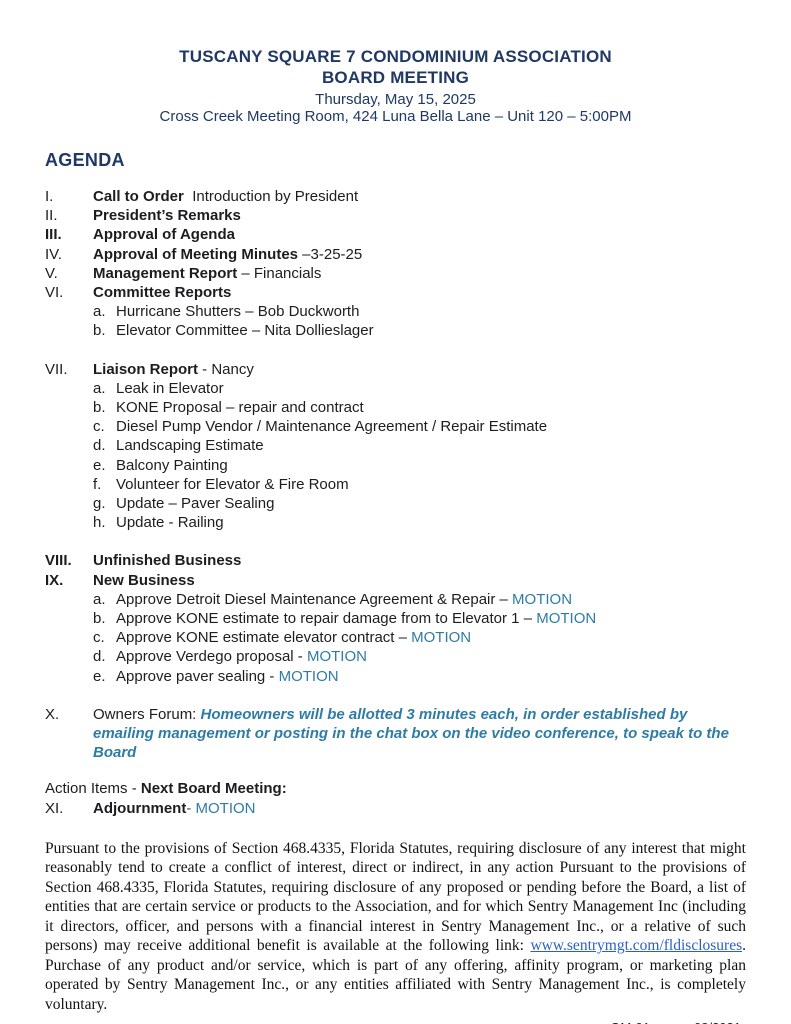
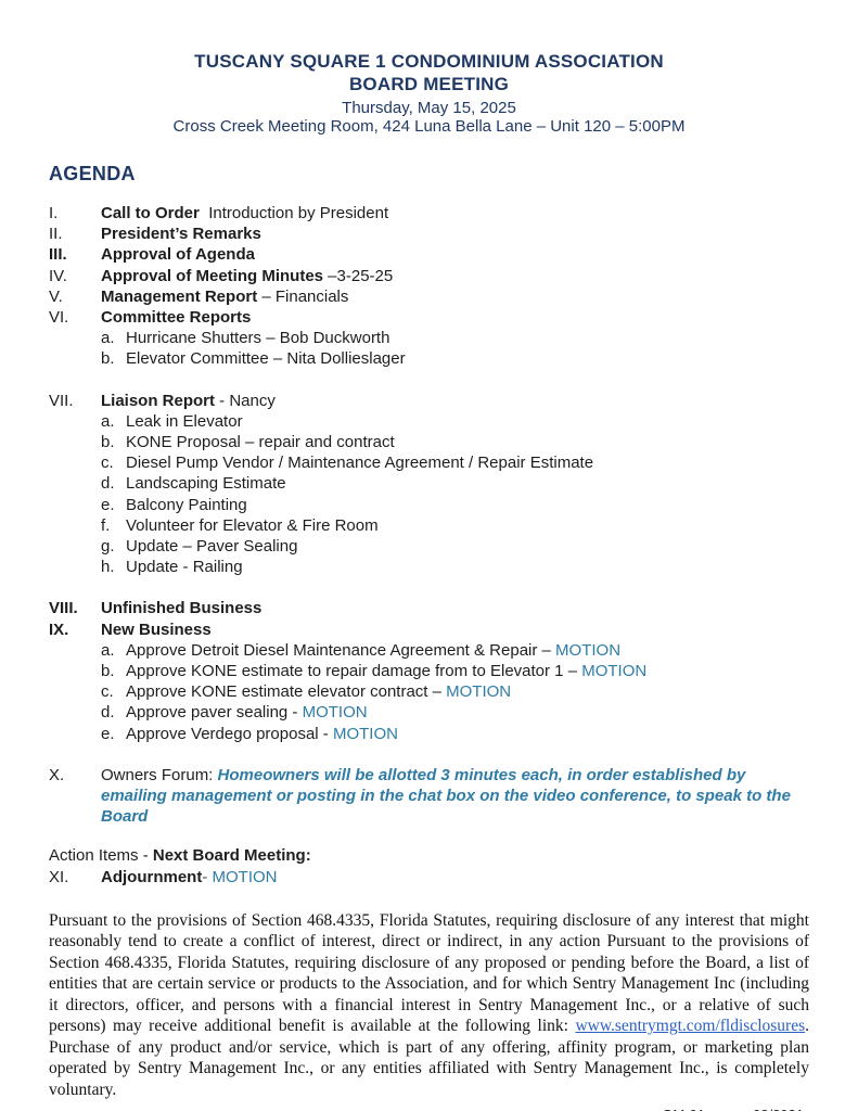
- TUSCANY SQUARE 7 CONDOMINIUM ASSOCIATION
+ TUSCANY SQUARE 1 CONDOMINIUM ASSOCIATION
  BOARD MEETING
  Thursday, May 15, 2025
  Cross Creek Meeting Room, 424 Luna Bella Lane – Unit 120 – 5:00PM
  AGENDA
  I.
  Call to Order Introduction by President
  II.
  President’s Remarks
  III.
  Approval of Agenda
  IV.
  Approval of Meeting Minutes –3-25-25
  V.
  Management Report – Financials
  VI.
  Committee Reports
  a.
  Hurricane Shutters – Bob Duckworth
  b.
  Elevator Committee – Nita Dollieslager
  VII.
  Liaison Report - Nancy
  a.
  Leak in Elevator
  b.
  KONE Proposal – repair and contract
  c.
  Diesel Pump Vendor / Maintenance Agreement / Repair Estimate
  d.
  Landscaping Estimate
  e.
  Balcony Painting
  f.
  Volunteer for Elevator & Fire Room
  g.
  Update – Paver Sealing
  h.
  Update - Railing
  VIII.
  Unfinished Business
  IX.
  New Business
  a.
  Approve Detroit Diesel Maintenance Agreement & Repair – MOTION
  b.
  Approve KONE estimate to repair damage from to Elevator 1 – MOTION
  c.
  Approve KONE estimate elevator contract – MOTION
  d.
- Approve Verdego proposal - MOTION
+ Approve paver sealing - MOTION
  e.
- Approve paver sealing - MOTION
+ Approve Verdego proposal - MOTION
  X.
  Owners Forum: Homeowners will be allotted 3 minutes each, in order established by emailing management or posting in the chat box on the video conference, to speak to the Board
  Action Items - Next Board Meeting:
  XI.
  Adjournment- MOTION
  Pursuant to the provisions of Section 468.4335, Florida Statutes, requiring disclosure of any interest that might reasonably tend to create a conflict of interest, direct or indirect, in any action Pursuant to the provisions of Section 468.4335, Florida Statutes, requiring disclosure of any proposed or pending before the Board, a list of entities that are certain service or products to the Association, and for which Sentry Management Inc (including it directors, officer, and persons with a financial interest in Sentry Management Inc., or a relative of such persons) may receive additional benefit is available at the following link: www.sentrymgt.com/fldisclosures. Purchase of any product and/or service, which is part of any offering, affinity program, or marketing plan operated by Sentry Management Inc., or any entities affiliated with Sentry Management Inc., is completely voluntary.
